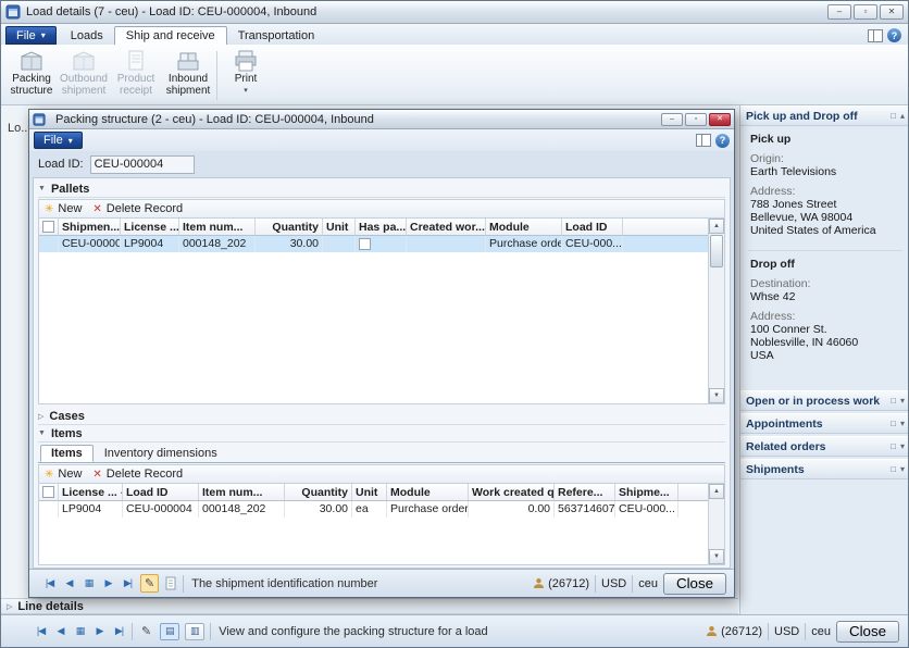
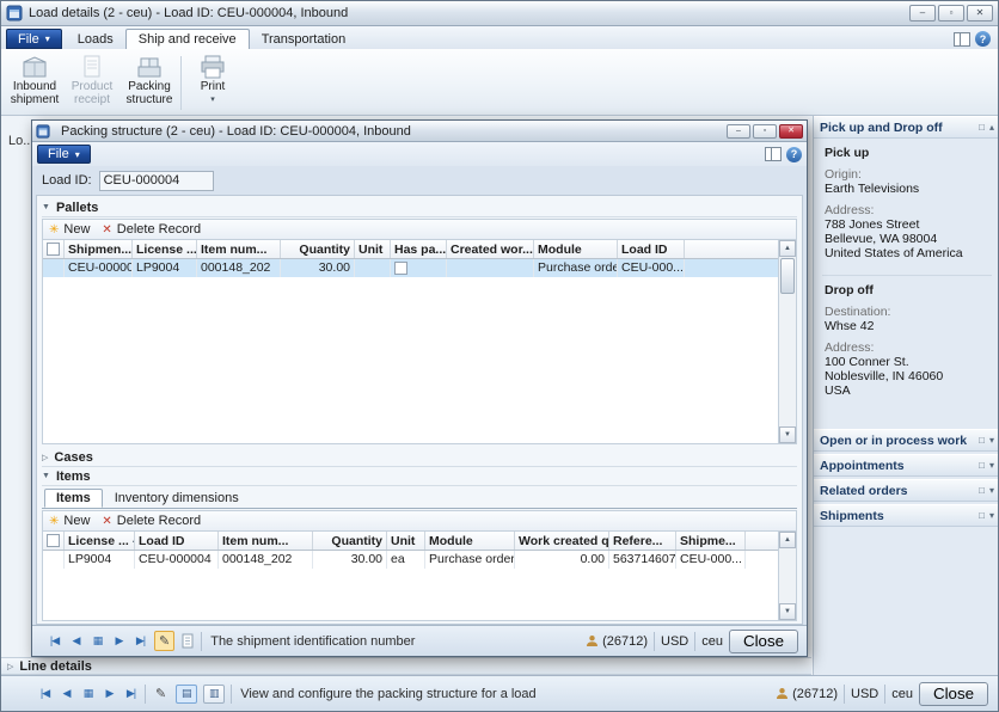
- Load details (7 - ceu) - Load ID: CEU-000004, Inbound
+ Load details (2 - ceu) - Load ID: CEU-000004, Inbound
  –
  ▫
  ✕
  File
  ▾
  Loads
  Ship and receive
  Transportation
  ?
- Packing structure
+ Inbound shipment
- Outbound shipment
  Product receipt
- Inbound shipment
+ Packing structure
  Print
  Lo..
  Line details
  Pick up and Drop off
  □
  ▴
  Pick up
  Origin:
  Earth Televisions
  Address:
  788 Jones Street
  Bellevue, WA 98004
  United States of America
  Drop off
  Destination:
  Whse 42
  Address:
  100 Conner St.
  Noblesville, IN 46060
  USA
  Open or in process work
  □
  ▾
  Appointments
  □
  ▾
  Related orders
  □
  ▾
  Shipments
  □
  ▾
  |◀
  ◀
  ▦
  ▶
  ▶|
  ✎
  ▤
  ▥
  View and configure the packing structure for a load
  (26712)
  USD
  ceu
  Close
  Packing structure (2 - ceu) - Load ID: CEU-000004, Inbound
  File
  ▾
  ?
  Load ID:
  CEU-000004
  Pallets
  ✳
  New
  ✕
  Delete Record
  Shipmen...
  License ...
  Item num...
  Quantity
  Unit
  Has pa...
  Created wor...
  Module
  Load ID
  CEU-00000
  LP9004
  000148_202
  30.00
  Purchase orde
  CEU-000...
  Cases
  Items
  Items
  Inventory dimensions
  ✳
  New
  ✕
  Delete Record
  License ...
  Load ID
  Item num...
  Quantity
  Unit
  Module
  Work created q
  Refere...
  Shipme...
  LP9004
  CEU-000004
  000148_202
  30.00
  ea
  Purchase order
  0.00
  563714607
  CEU-000...
  |◀
  ◀
  ▦
  ▶
  ▶|
  ✎
  The shipment identification number
  (26712)
  USD
  ceu
  Close
